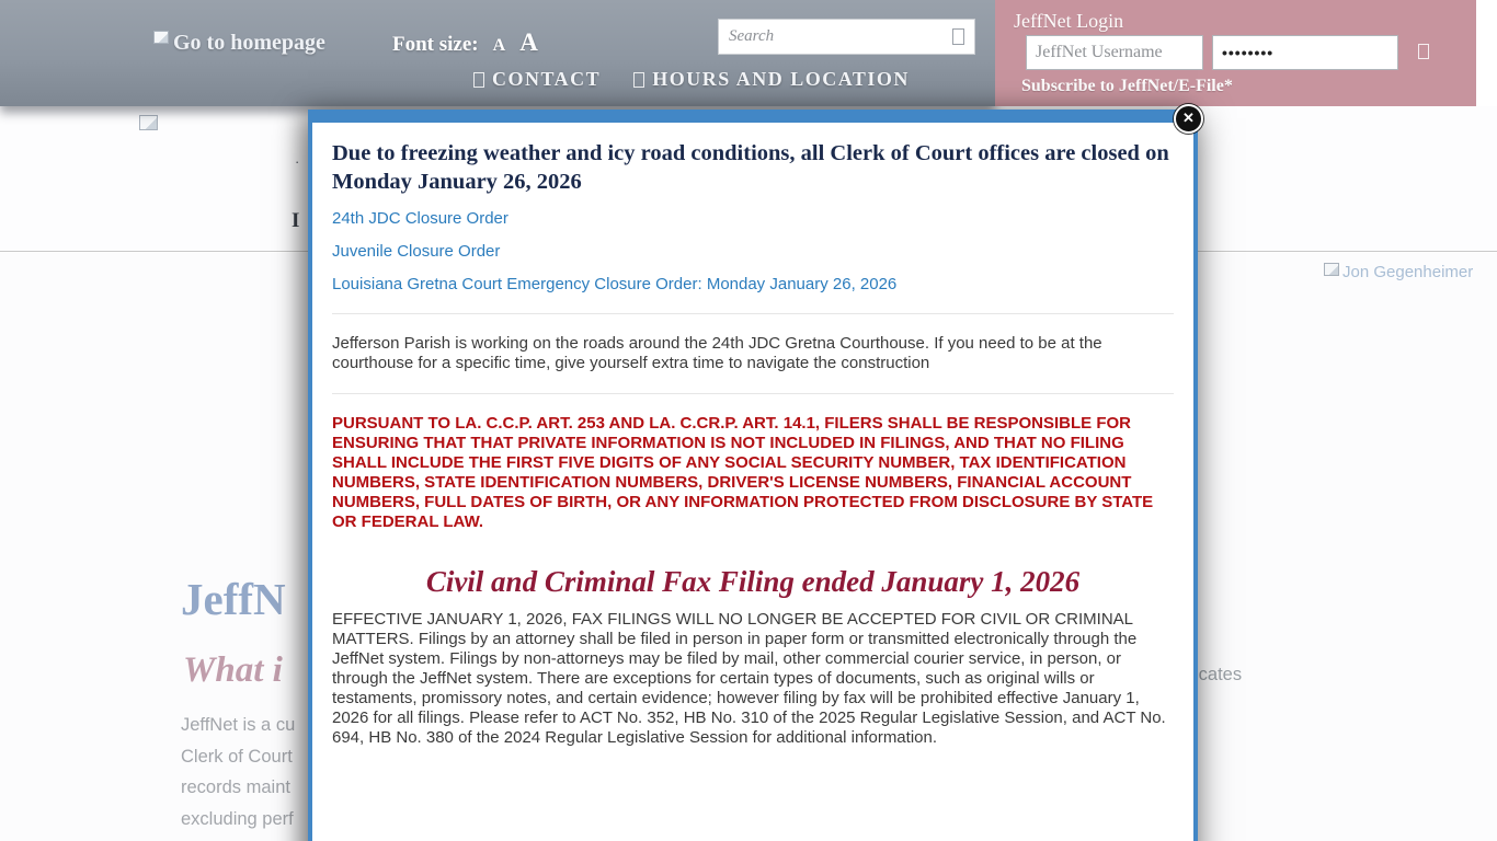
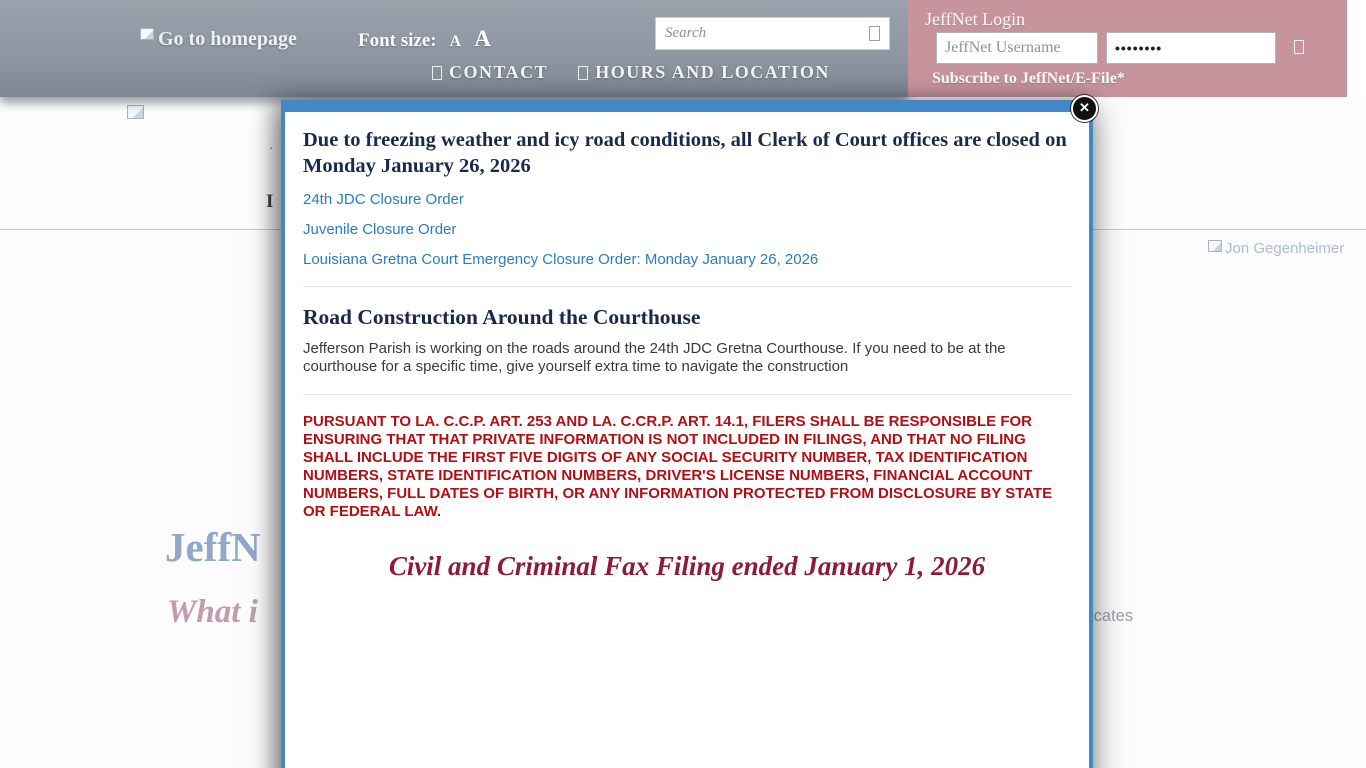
  Go to homepage
  Font size:
  A
  A
  CONTACT
  HOURS AND LOCATION
  Search
  JeffNet Login
  JeffNet Username
  ••••••••
  Subscribe to JeffNet/E-File*
  Jon Gegenheimer
  JeffN
  What i
- JeffNet is a cu
- Clerk of Court
- records maint
- excluding perf
  cates
  ·
  I
  Due to freezing weather and icy road conditions, all Clerk of Court offices are closed on Monday January 26, 2026
  24th JDC Closure Order
  Juvenile Closure Order
  Louisiana Gretna Court Emergency Closure Order: Monday January 26, 2026
+ Road Construction Around the Courthouse
  Jefferson Parish is working on the roads around the 24th JDC Gretna Courthouse. If you need to be at the courthouse for a specific time, give yourself extra time to navigate the construction
  PURSUANT TO LA. C.C.P. ART. 253 AND LA. C.CR.P. ART. 14.1, FILERS SHALL BE RESPONSIBLE FOR ENSURING THAT THAT PRIVATE INFORMATION IS NOT INCLUDED IN FILINGS, AND THAT NO FILING SHALL INCLUDE THE FIRST FIVE DIGITS OF ANY SOCIAL SECURITY NUMBER, TAX IDENTIFICATION NUMBERS, STATE IDENTIFICATION NUMBERS, DRIVER'S LICENSE NUMBERS, FINANCIAL ACCOUNT NUMBERS, FULL DATES OF BIRTH, OR ANY INFORMATION PROTECTED FROM DISCLOSURE BY STATE OR FEDERAL LAW.
  Civil and Criminal Fax Filing ended January 1, 2026
- EFFECTIVE JANUARY 1, 2026, FAX FILINGS WILL NO LONGER BE ACCEPTED FOR CIVIL OR CRIMINAL MATTERS. Filings by an attorney shall be filed in person in paper form or transmitted electronically through the JeffNet system. Filings by non-attorneys may be filed by mail, other commercial courier service, in person, or through the JeffNet system. There are exceptions for certain types of documents, such as original wills or testaments, promissory notes, and certain evidence; however filing by fax will be prohibited effective January 1, 2026 for all filings. Please refer to ACT No. 352, HB No. 310 of the 2025 Regular Legislative Session, and ACT No. 694, HB No. 380 of the 2024 Regular Legislative Session for additional information.
  ✕
